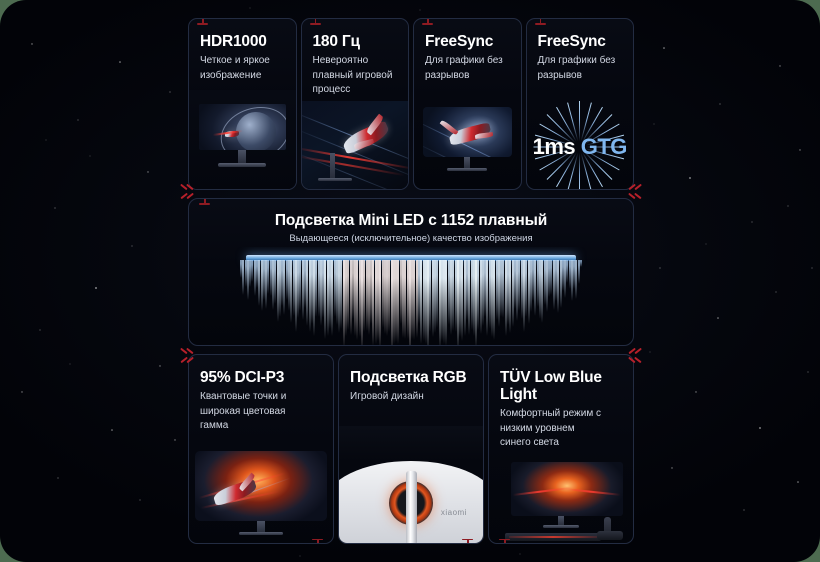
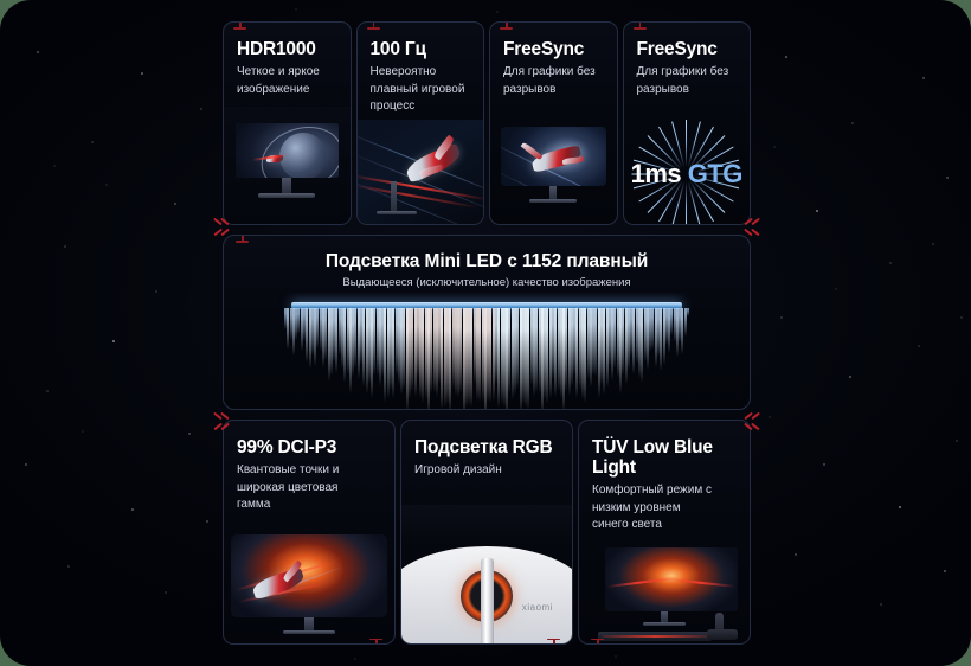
  HDR1000
  Четкое и яркое
  изображение
- 180 Гц
+ 100 Гц
  Невероятно
  плавный игровой
  процесс
  FreeSync
  Для графики без
  разрывов
  FreeSync
  Для графики без
  разрывов
  1ms GTG
  Подсветка Mini LED с 1152 плавный
  Выдающееся (исключительное) качество изображения
- 95% DCI-P3
+ 99% DCI-P3
  Квантовые точки и
  широкая цветовая
  гамма
  Подсветка RGB
  Игровой дизайн
  xiaomi
  TÜV Low Blue
  Light
  Комфортный режим с
  низким уровнем
  синего света
